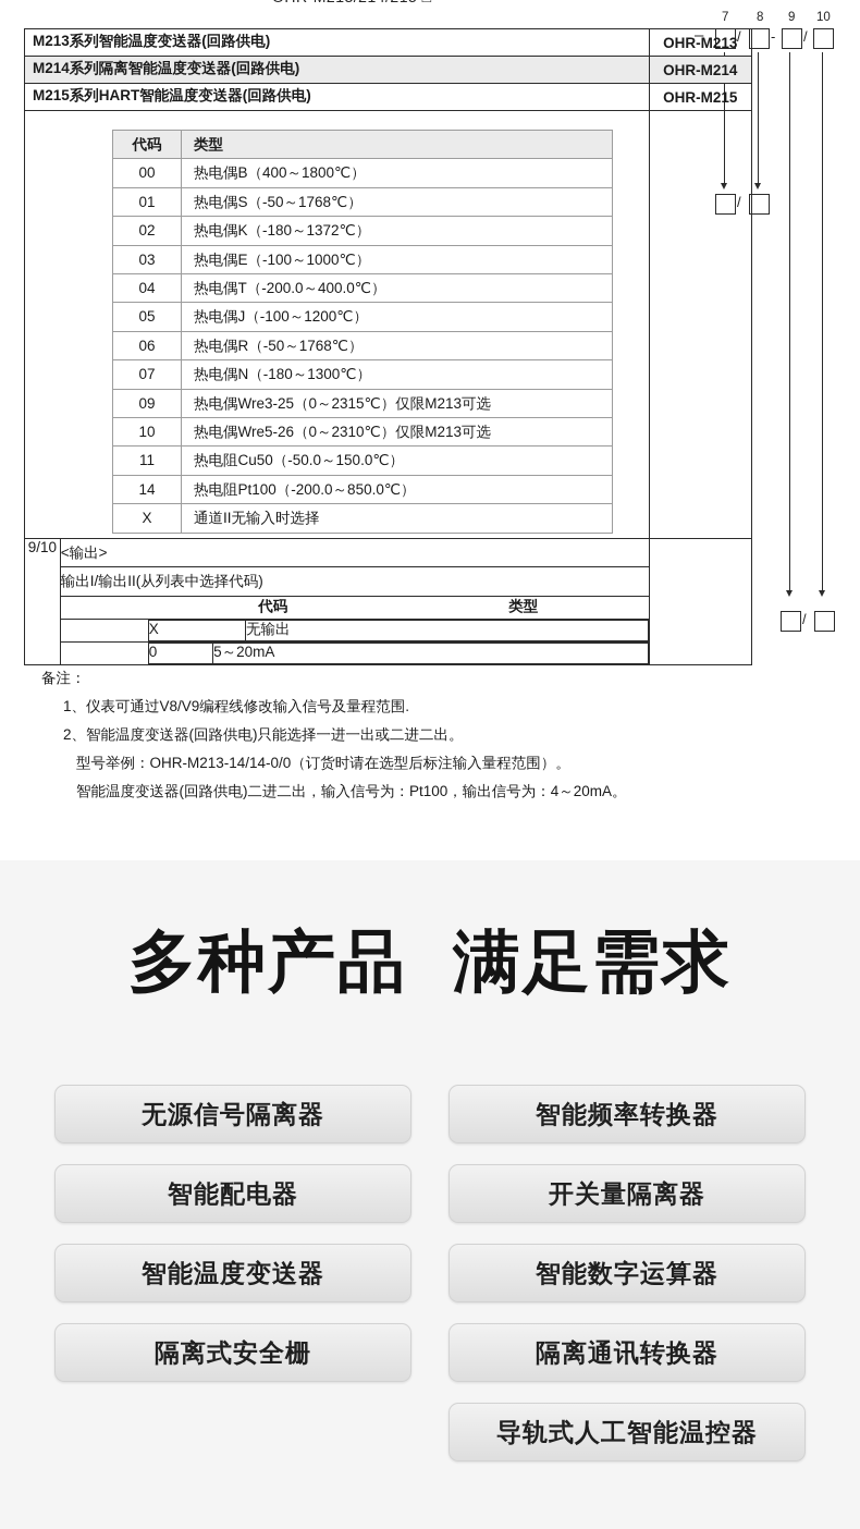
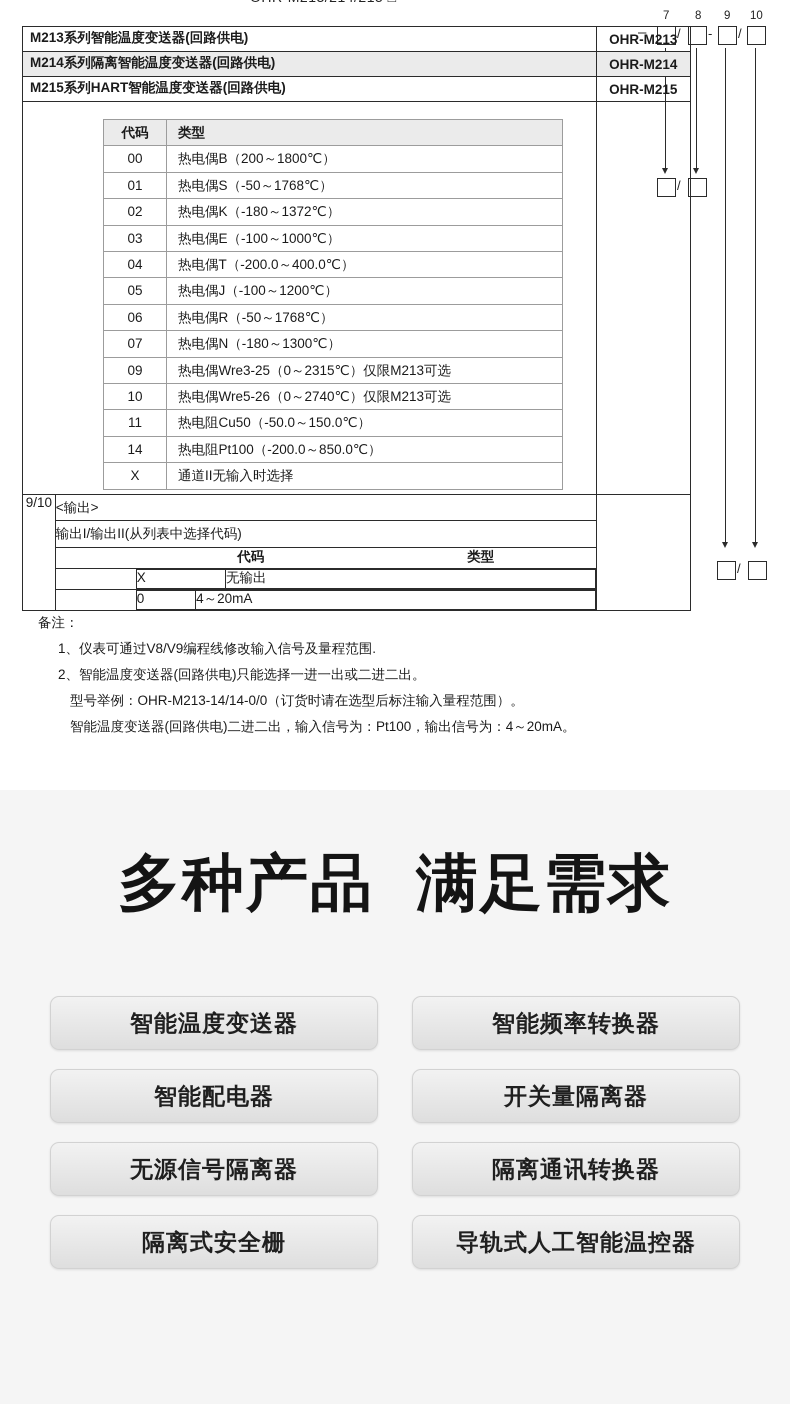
  7
  8
  9
  10
  –
  /
  -
  /
  /
  /
  M213系列智能温度变送器(回路供电)	OHR-M213
  M214系列隔离智能温度变送器(回路供电)	OHR-M214
  M215系列HART智能温度变送器(回路供电)	OHR-M215
  代码	类型
- 00	热电偶B（400～1800℃）
+ 00	热电偶B（200～1800℃）
  01	热电偶S（-50～1768℃）
  02	热电偶K（-180～1372℃）
  03	热电偶E（-100～1000℃）
  04	热电偶T（-200.0～400.0℃）
  05	热电偶J（-100～1200℃）
  06	热电偶R（-50～1768℃）
  07	热电偶N（-180～1300℃）
  09	热电偶Wre3-25（0～2315℃）仅限M213可选
- 10	热电偶Wre5-26（0～2310℃）仅限M213可选
+ 10	热电偶Wre5-26（0～2740℃）仅限M213可选
  11	热电阻Cu50（-50.0～150.0℃）
  14	热电阻Pt100（-200.0～850.0℃）
  X	通道II无输入时选择
  9/10	<输出>
  输出I/输出II(从列表中选择代码)
  代码	类型
  X	无输出
- 0	5～20mA
+ 0	4～20mA
  备注：
  1、仪表可通过V8/V9编程线修改输入信号及量程范围.
  2、智能温度变送器(回路供电)只能选择一进一出或二进二出。
  型号举例：OHR-M213-14/14-0/0（订货时请在选型后标注输入量程范围）。
  智能温度变送器(回路供电)二进二出，输入信号为：Pt100，输出信号为：4～20mA。
  多种产品 满足需求
- 无源信号隔离器
+ 智能温度变送器
  智能配电器
- 智能温度变送器
+ 无源信号隔离器
  隔离式安全栅
  智能频率转换器
  开关量隔离器
- 智能数字运算器
  隔离通讯转换器
  导轨式人工智能温控器
